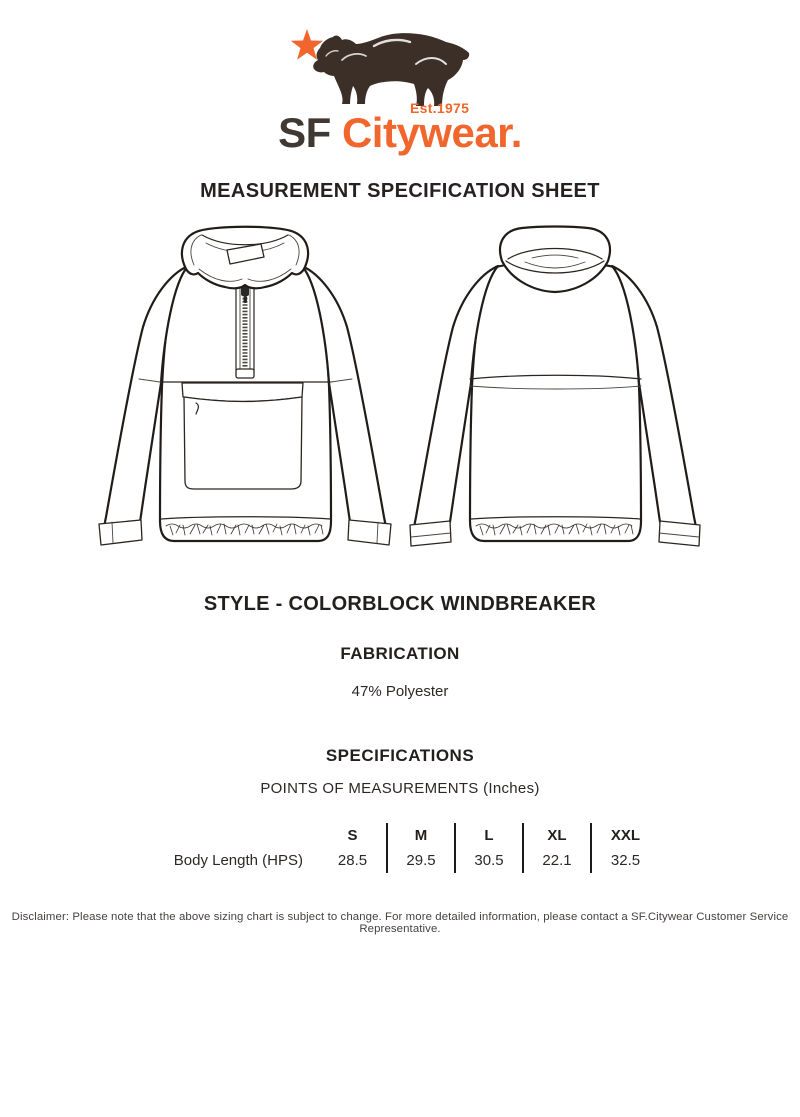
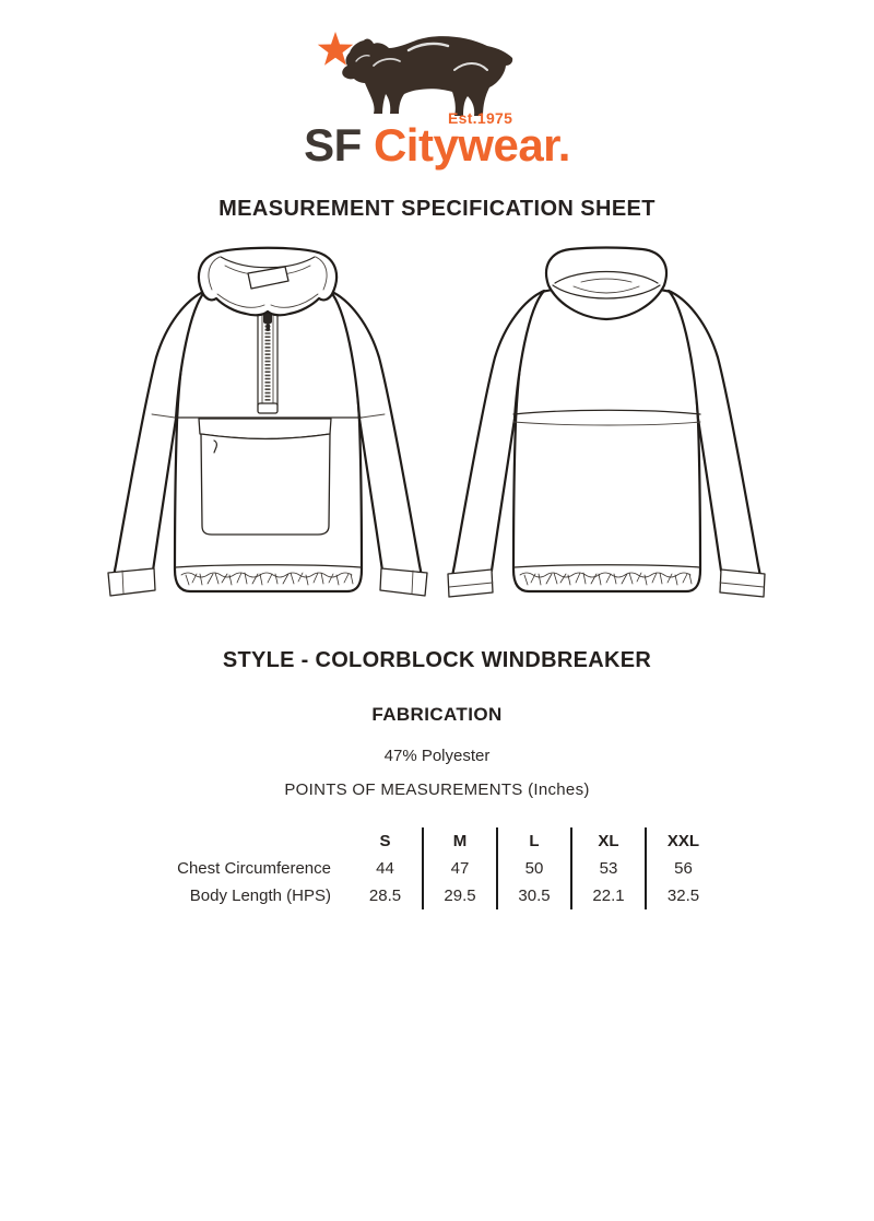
  Est.1975
  SF Citywear.
  MEASUREMENT SPECIFICATION SHEET
  STYLE - COLORBLOCK WINDBREAKER
  FABRICATION
  47% Polyester
- SPECIFICATIONS
  POINTS OF MEASUREMENTS (Inches)
  	S	M	L	XL	XXL
+ Chest Circumference	44	47	50	53	56
  Body Length (HPS)	28.5	29.5	30.5	22.1	32.5
- Disclaimer: Please note that the above sizing chart is subject to change. For more detailed information, please contact a SF.Citywear Customer Service Representative.
